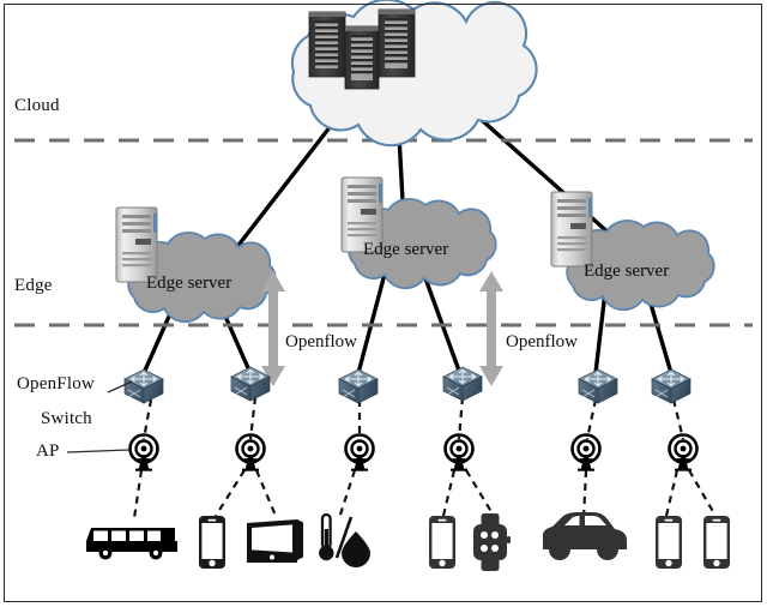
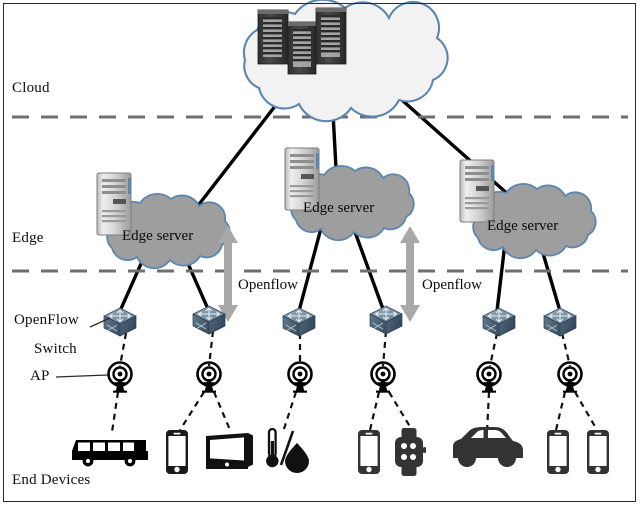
  Cloud
  Edge
+ End Devices
  Edge server
  Edge server
  Edge server
  Openflow
  Openflow
  OpenFlow
  Switch
  AP
